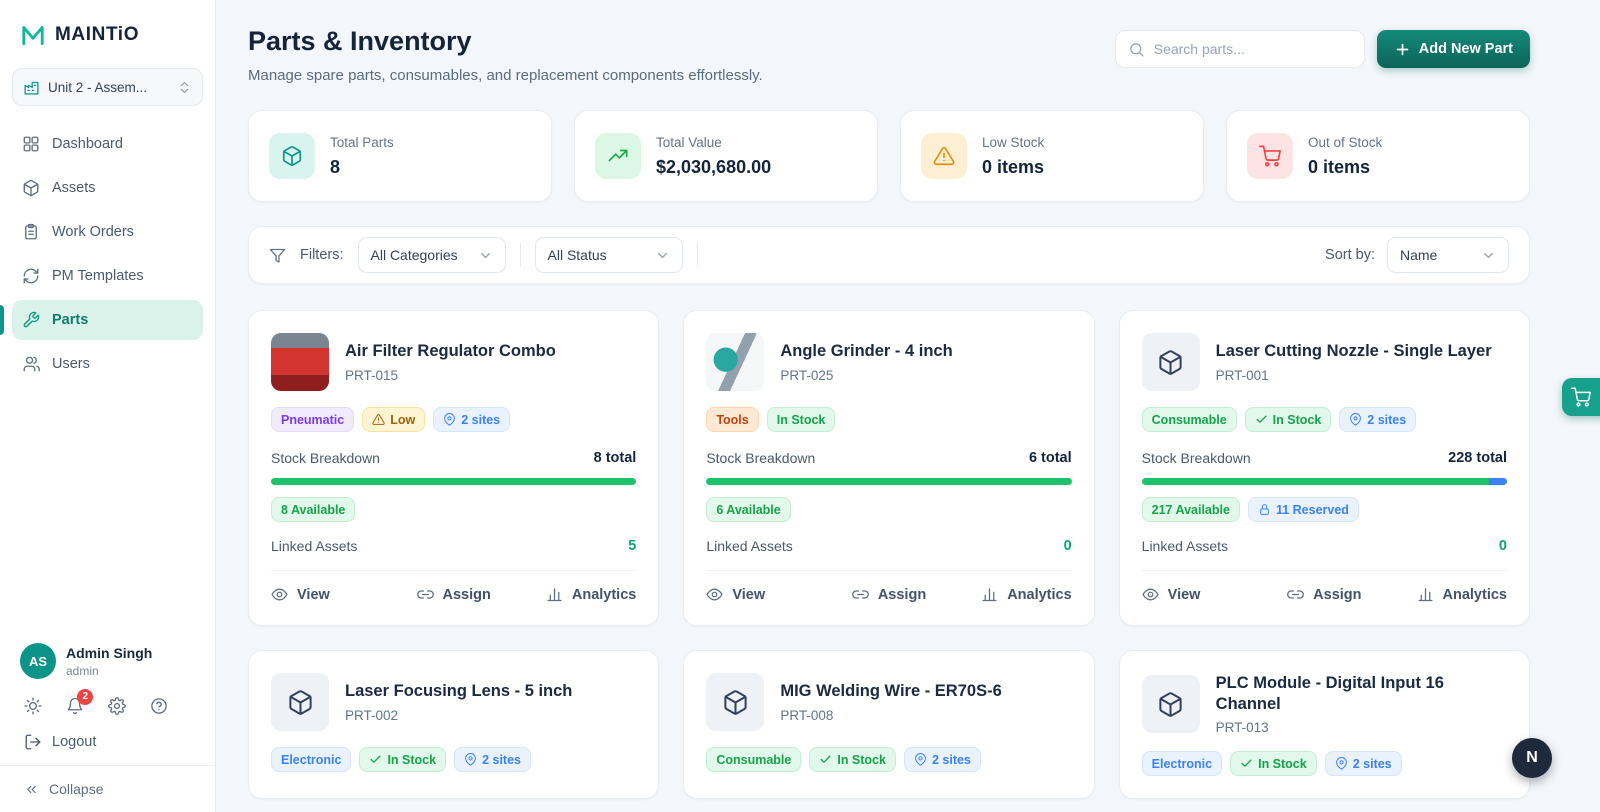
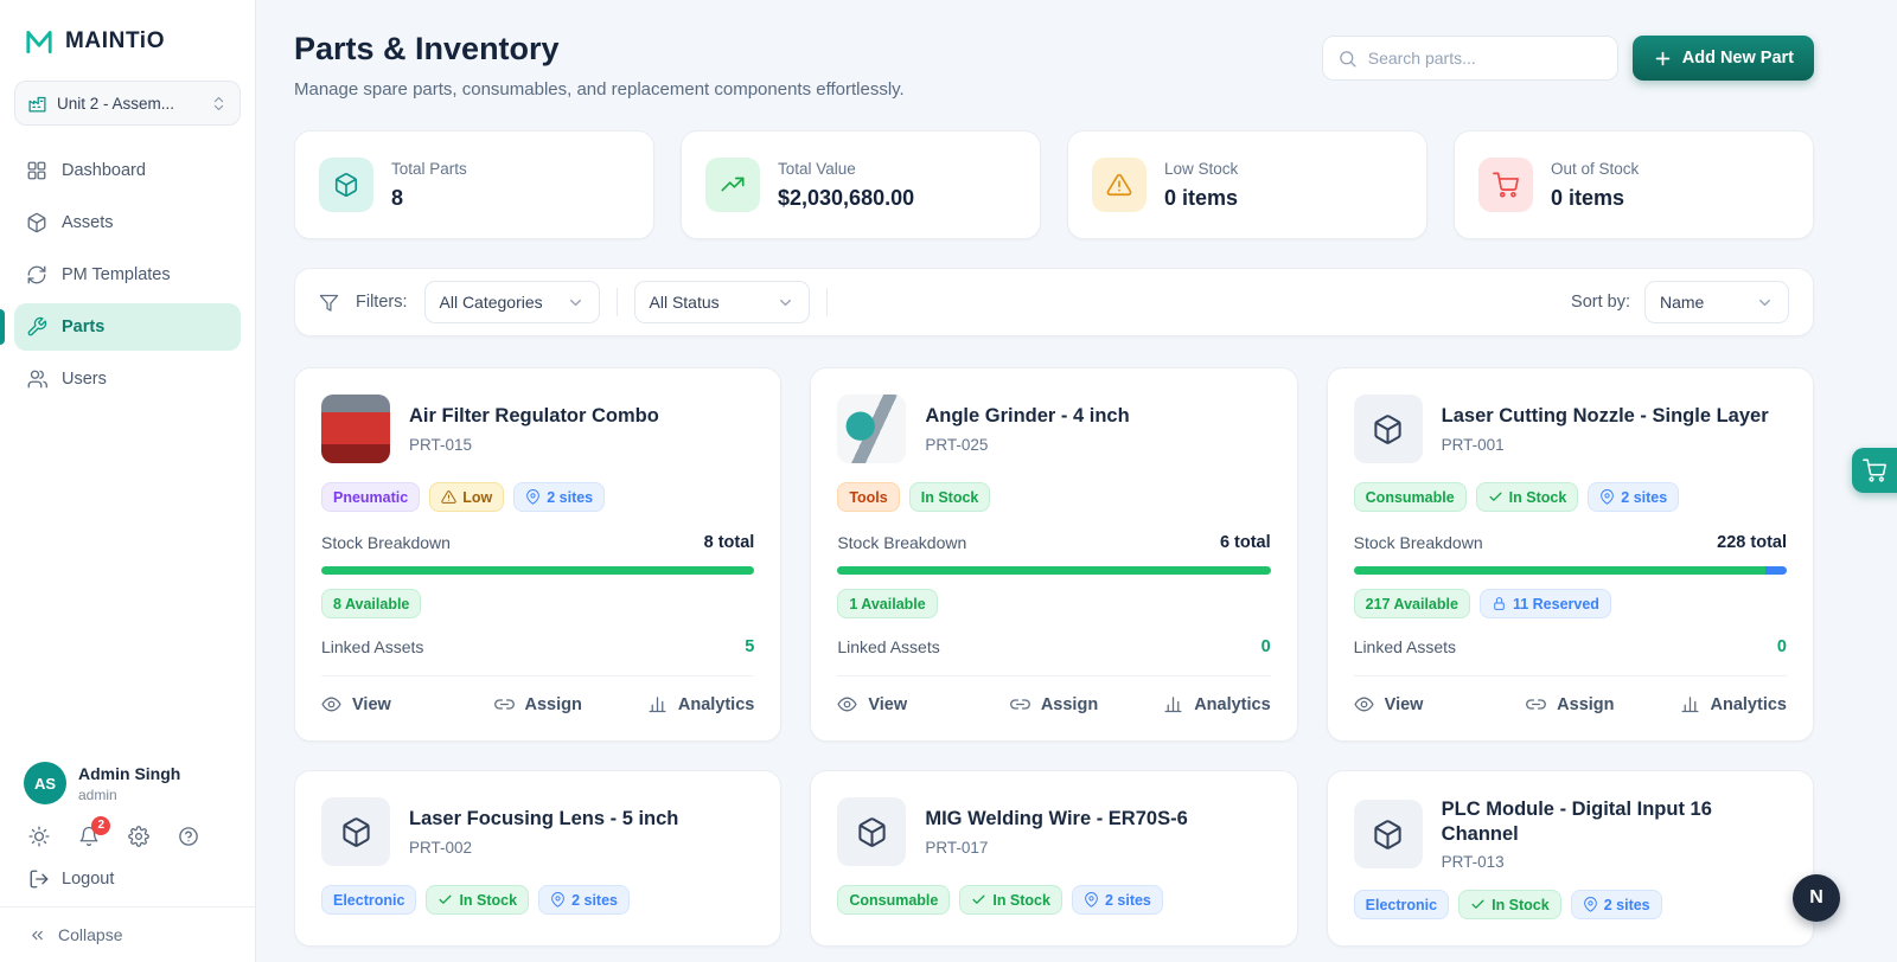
  MAINTiO
  Unit 2 - Assem...
  Dashboard
  Assets
- Work Orders
  PM Templates
  Parts
  Users
  AS
  Admin Singh
  admin
  2
  Logout
  Collapse
  Parts & Inventory
  Manage spare parts, consumables, and replacement components effortlessly.
  Search parts...
  Add New Part
  Total Parts
  8
  Total Value
  $2,030,680.00
  Low Stock
  0 items
  Out of Stock
  0 items
  Filters:
  All Categories
  All Status
  Sort by:
  Name
  Air Filter Regulator Combo
  PRT-015
  Pneumatic
  Low
  2 sites
  Stock Breakdown
  8 total
  8 Available
  Linked Assets
  5
  View
  Assign
  Analytics
  Angle Grinder - 4 inch
  PRT-025
  Tools
  In Stock
  Stock Breakdown
  6 total
- 6 Available
+ 1 Available
  Linked Assets
  0
  View
  Assign
  Analytics
  Laser Cutting Nozzle - Single Layer
  PRT-001
  Consumable
  In Stock
  2 sites
  Stock Breakdown
  228 total
  217 Available
  11 Reserved
  Linked Assets
  0
  View
  Assign
  Analytics
  Laser Focusing Lens - 5 inch
  PRT-002
  Electronic
  In Stock
  2 sites
  MIG Welding Wire - ER70S-6
- PRT-008
+ PRT-017
  Consumable
  In Stock
  2 sites
  PLC Module - Digital Input 16 Channel
  PRT-013
  Electronic
  In Stock
  2 sites
  N
